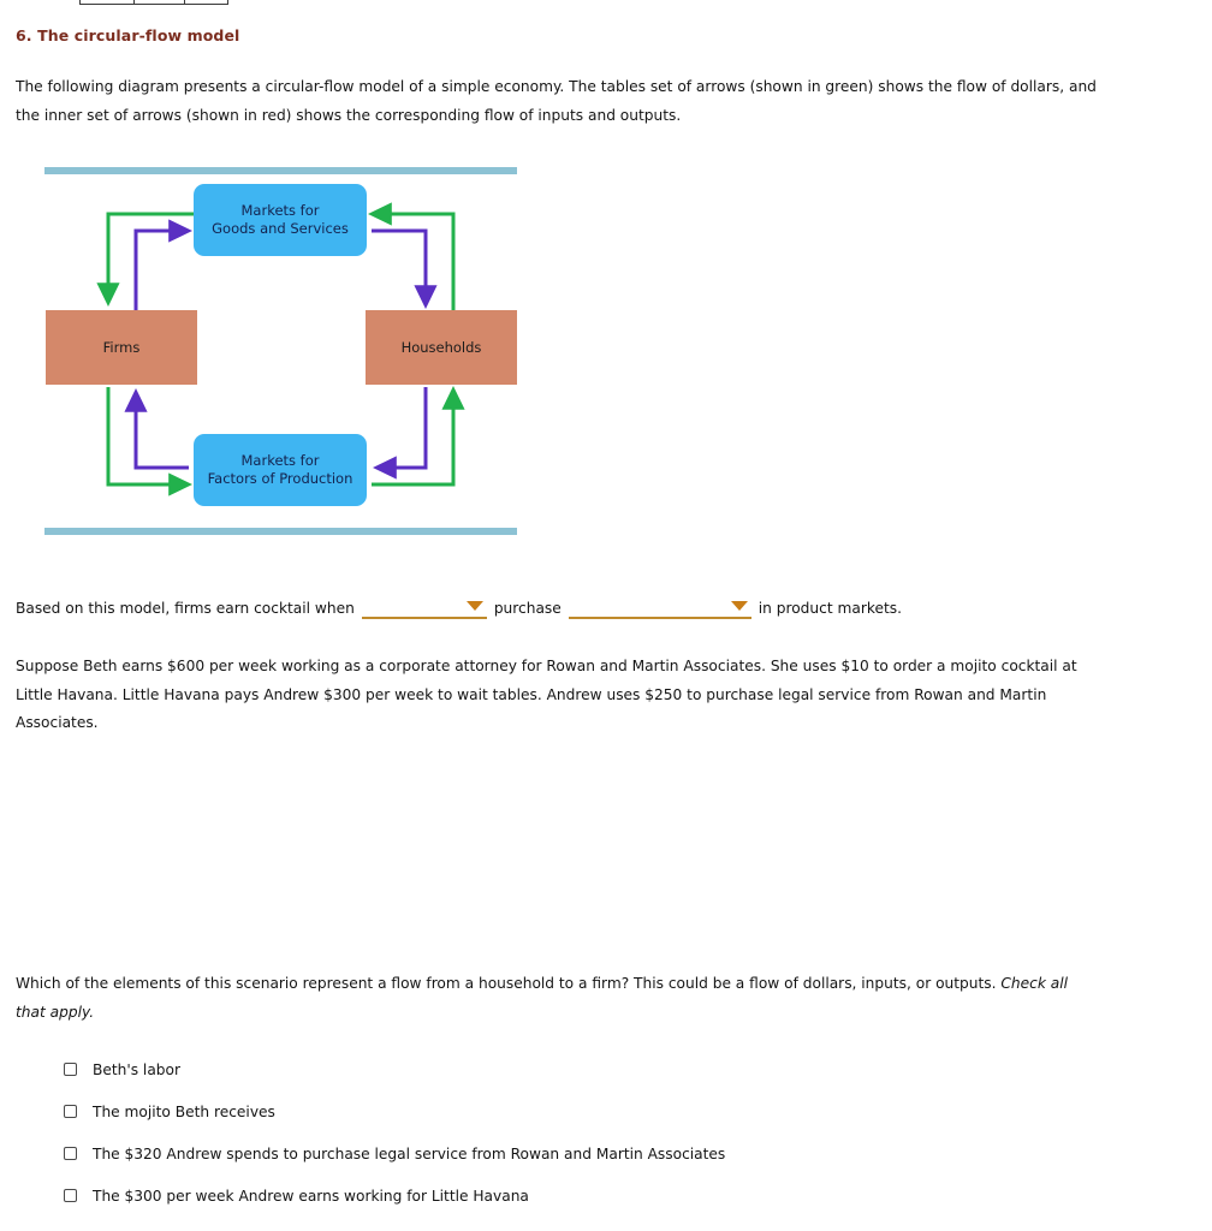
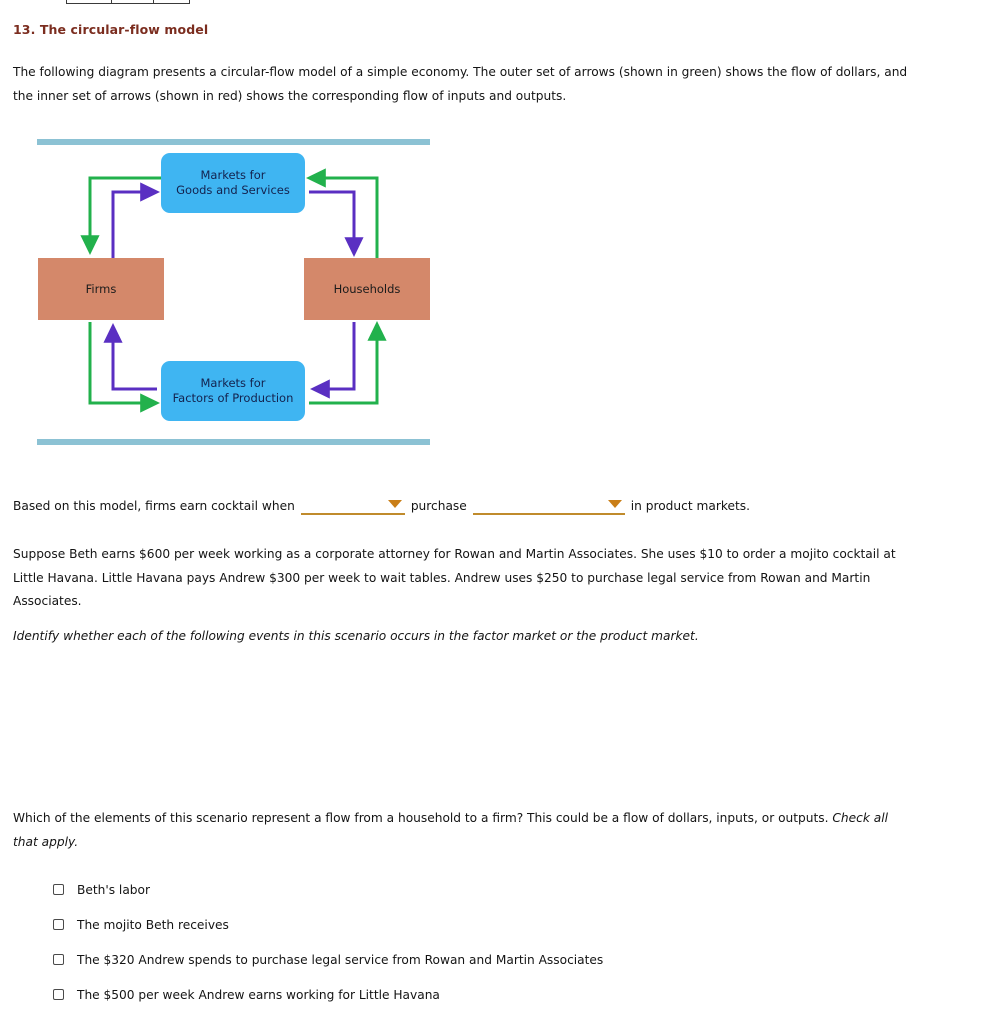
- 6. The circular-flow model
+ 13. The circular-flow model
- The following diagram presents a circular-flow model of a simple economy. The tables set of arrows (shown in green) shows the flow of dollars, and the inner set of arrows (shown in red) shows the corresponding flow of inputs and outputs.
+ The following diagram presents a circular-flow model of a simple economy. The outer set of arrows (shown in green) shows the flow of dollars, and the inner set of arrows (shown in red) shows the corresponding flow of inputs and outputs.
  Markets for
  Goods and Services
  Markets for
  Factors of Production
  Firms
  Households
  Based on this model, firms earn cocktail when
  purchase
  in product markets.
  Suppose Beth earns $600 per week working as a corporate attorney for Rowan and Martin Associates. She uses $10 to order a mojito cocktail at Little Havana. Little Havana pays Andrew $300 per week to wait tables. Andrew uses $250 to purchase legal service from Rowan and Martin Associates.
+ Identify whether each of the following events in this scenario occurs in the factor market or the product market.
  Which of the elements of this scenario represent a flow from a household to a firm? This could be a flow of dollars, inputs, or outputs. Check all that apply.
  Beth's labor
  The mojito Beth receives
  The $320 Andrew spends to purchase legal service from Rowan and Martin Associates
- The $300 per week Andrew earns working for Little Havana
+ The $500 per week Andrew earns working for Little Havana
